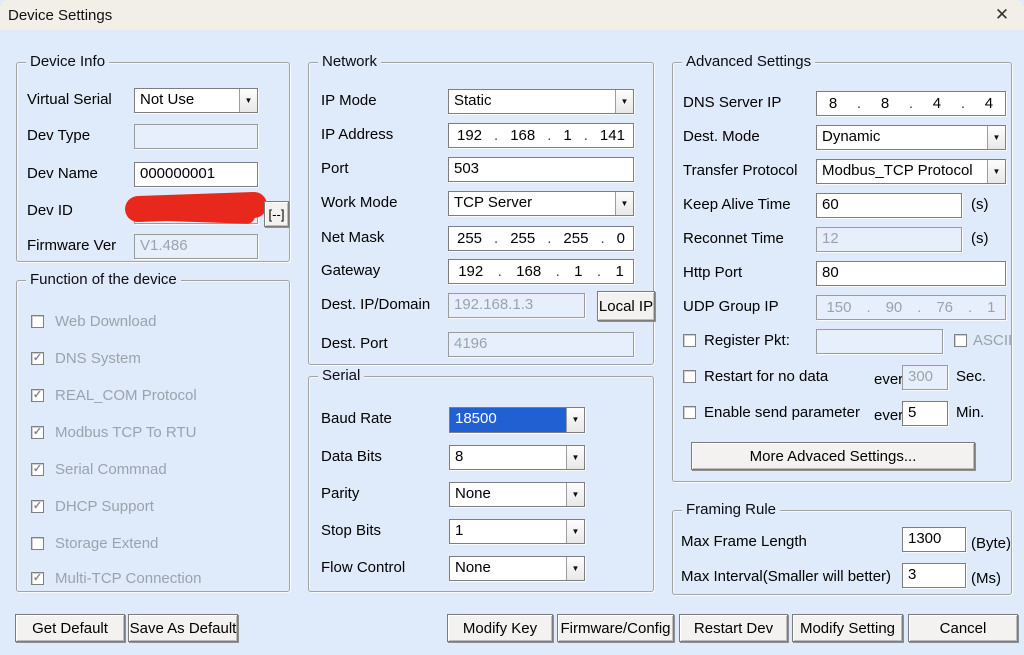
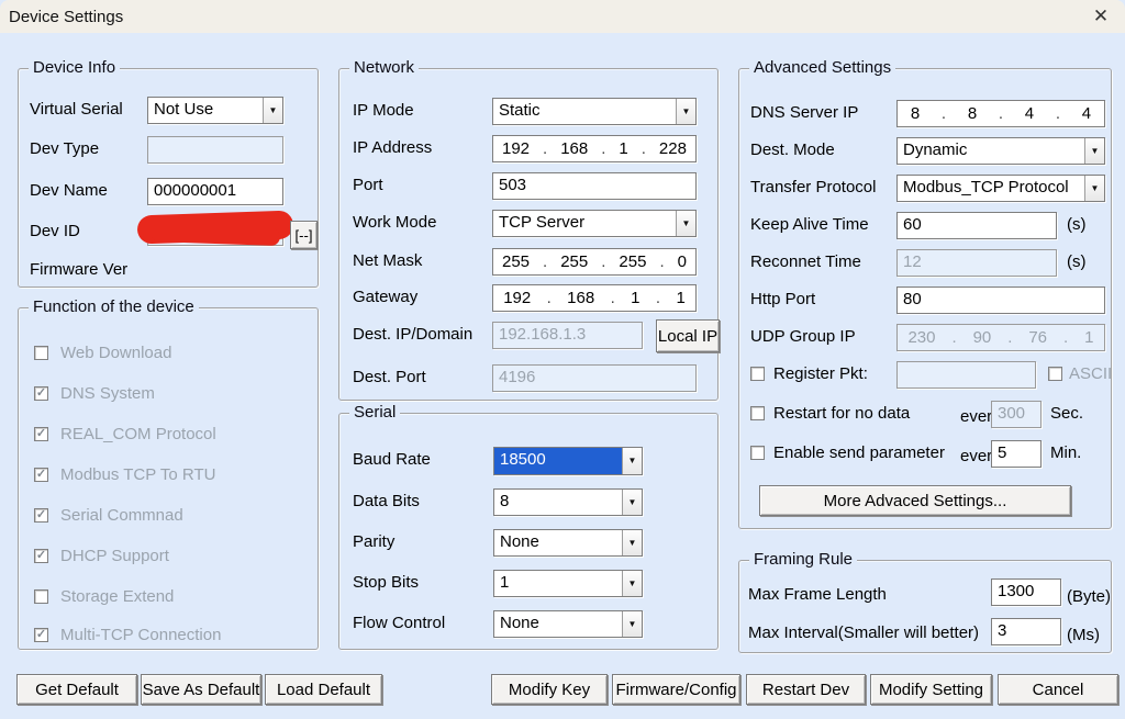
  Device Settings
  ✕
  Device Info
  Virtual Serial
  Not Use
  ▼
  Dev Type
  Dev Name
  000000001
  Dev ID
  [--]
  Firmware Ver
- V1.486
  Function of the device
  Web Download
  ✓
  DNS System
  ✓
  REAL_COM Protocol
  ✓
  Modbus TCP To RTU
  ✓
  Serial Commnad
  ✓
  DHCP Support
  Storage Extend
  ✓
  Multi-TCP Connection
  Network
  IP Mode
  Static
  ▼
  IP Address
  192
  .
  168
  .
  1
  .
- 141
+ 228
  Port
  503
  Work Mode
  TCP Server
  ▼
  Net Mask
  255
  .
  255
  .
  255
  .
  0
  Gateway
  192
  .
  168
  .
  1
  .
  1
  Dest. IP/Domain
  192.168.1.3
  Local IP
  Dest. Port
  4196
  Serial
  Baud Rate
  18500
  ▼
  Data Bits
  8
  ▼
  Parity
  None
  ▼
  Stop Bits
  1
  ▼
  Flow Control
  None
  ▼
  Advanced Settings
  DNS Server IP
  8
  .
  8
  .
  4
  .
  4
  Dest. Mode
  Dynamic
  ▼
  Transfer Protocol
  Modbus_TCP Protocol
  ▼
  Keep Alive Time
  60
  (s)
  Reconnet Time
  12
  (s)
  Http Port
  80
  UDP Group IP
- 150
+ 230
  .
  90
  .
  76
  .
  1
  Register Pkt:
  ASCII
  Restart for no data
  ever
  300
  Sec.
  Enable send parameter
  ever
  5
  Min.
  More Advaced Settings...
  Framing Rule
  Max Frame Length
  1300
  (Byte)
  Max Interval(Smaller will better)
  3
  (Ms)
  Get Default
  Save As Default
+ Load Default
  Modify Key
  Firmware/Config
  Restart Dev
  Modify Setting
  Cancel
